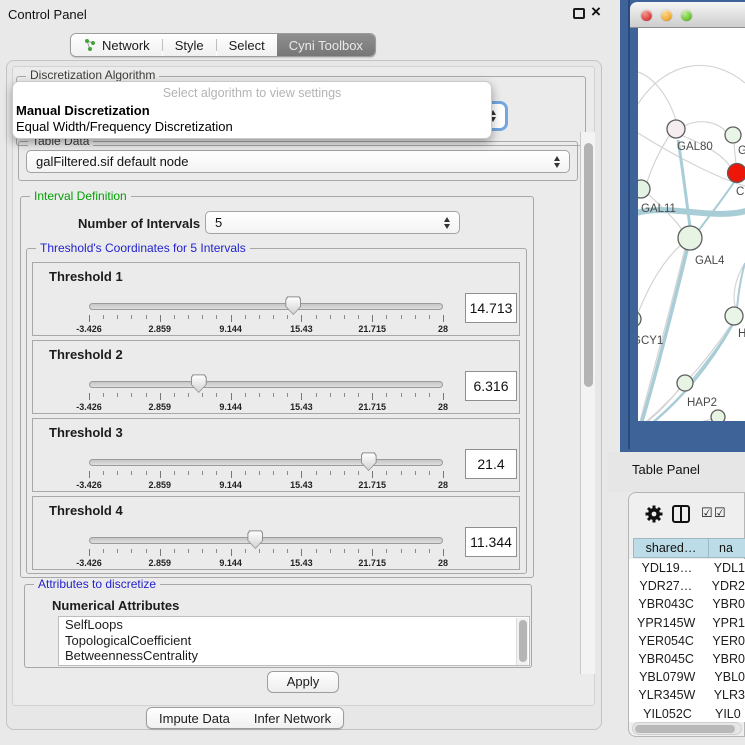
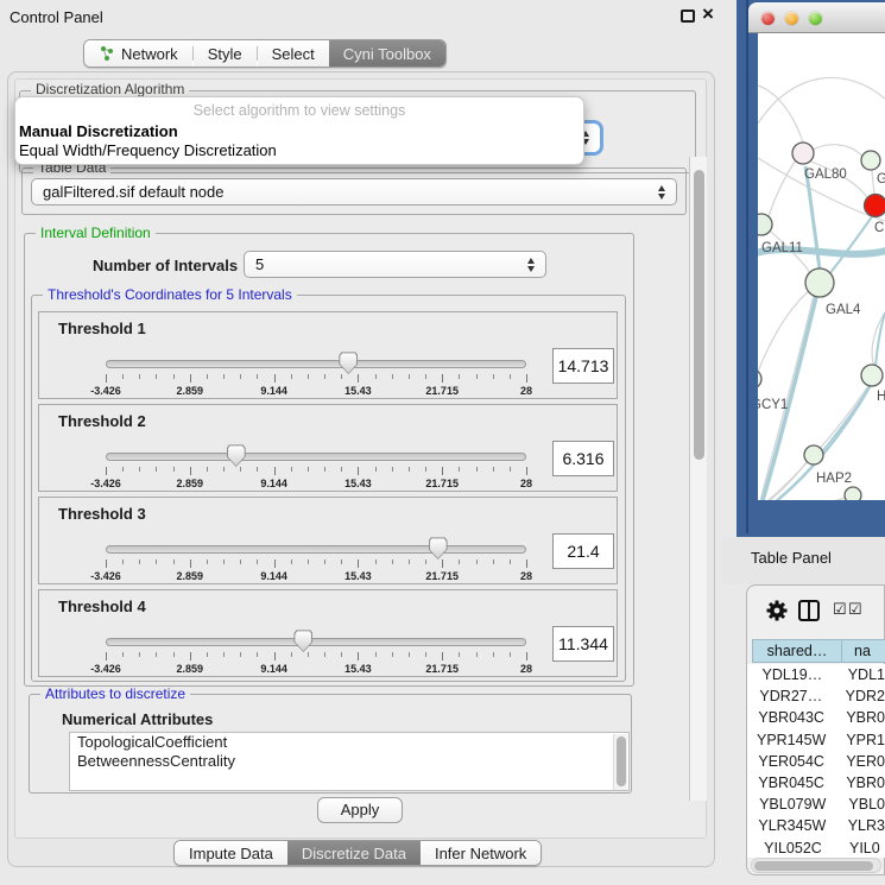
  Control Panel
  ×
  Network
  Style
  Select
  Cyni Toolbox
  Discretization Algorithm
  Select algorithm to view settings
  Manual Discretization
  Equal Width/Frequency Discretization
  Table Data
  galFiltered.sif default node
  Interval Definition
  Number of Intervals
  5
  Threshold's Coordinates for 5 Intervals
  Threshold 1
  -3.426
  2.859
  9.144
  15.43
  21.715
  28
  14.713
  Threshold 2
  -3.426
  2.859
  9.144
  15.43
  21.715
  28
  6.316
  Threshold 3
  -3.426
  2.859
  9.144
  15.43
  21.715
  28
  21.4
  Threshold 4
  -3.426
  2.859
  9.144
  15.43
  21.715
  28
  11.344
  Attributes to discretize
  Numerical Attributes
- SelfLoops
  TopologicalCoefficient
  BetweennessCentrality
  Apply
  Impute Data
+ Discretize Data
  Infer Network
  GAL80
  C
  GAL11
  GAL4
  CY1
  H
  HAP2
  Table Panel
  ☑
  ☑
  shared…
  na
  YDL19…
  YDL1
  YDR27…
  YDR2
  YBR043C
  YBR0
  YPR145W
  YPR1
  YER054C
  YER0
  YBR045C
  YBR0
  YBL079W
  YBL0
  YLR345W
  YLR3
  YIL052C
  YIL0
